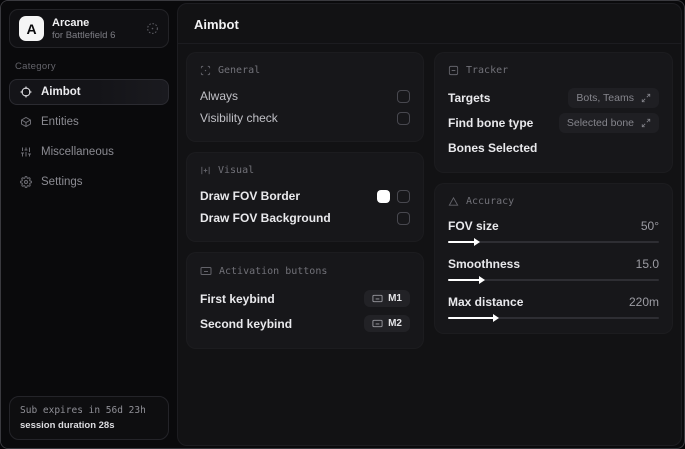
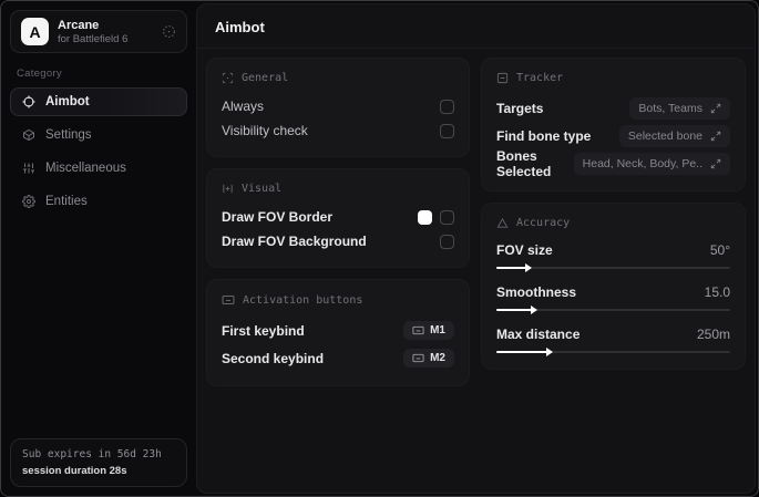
  A
  Arcane
  for Battlefield 6
  Category
  Aimbot
- Entities
+ Settings
  Miscellaneous
- Settings
+ Entities
  Sub expires in 56d 23h
  session duration 28s
  Aimbot
  General
  Always
  Visibility check
  Visual
  Draw FOV Border
  Draw FOV Background
  Activation buttons
  First keybind
  M1
  Second keybind
  M2
  Tracker
  Targets
  Bots, Teams
  Find bone type
  Selected bone
  Bones Selected
+ Head, Neck, Body, Pe..
  Accuracy
  FOV size
  50°
  Smoothness
  15.0
  Max distance
- 220m
+ 250m
